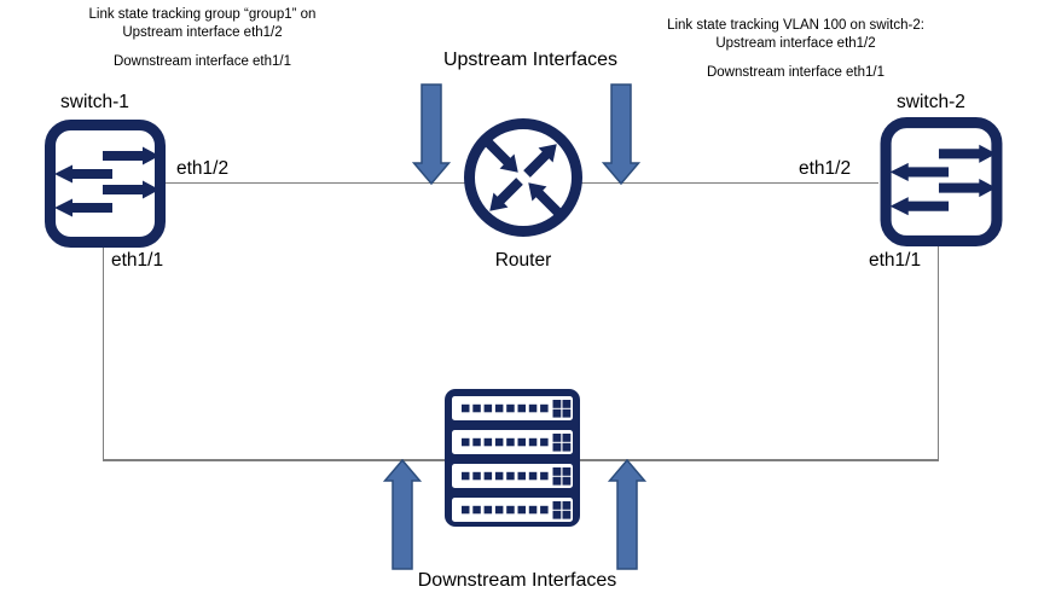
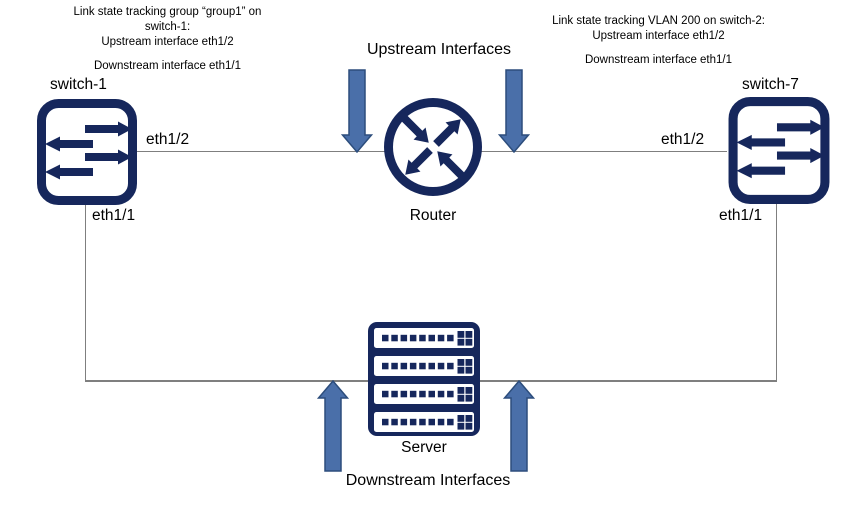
  Link state tracking group “group1” on
+ switch-1:
  Upstream interface eth1/2
  Downstream interface eth1/1
- Link state tracking VLAN 100 on switch-2:
+ Link state tracking VLAN 200 on switch-2:
  Upstream interface eth1/2
  Downstream interface eth1/1
  Upstream Interfaces
  Downstream Interfaces
  switch-1
- switch-2
+ switch-7
  Router
+ Server
  eth1/2
  eth1/1
  eth1/2
  eth1/1
